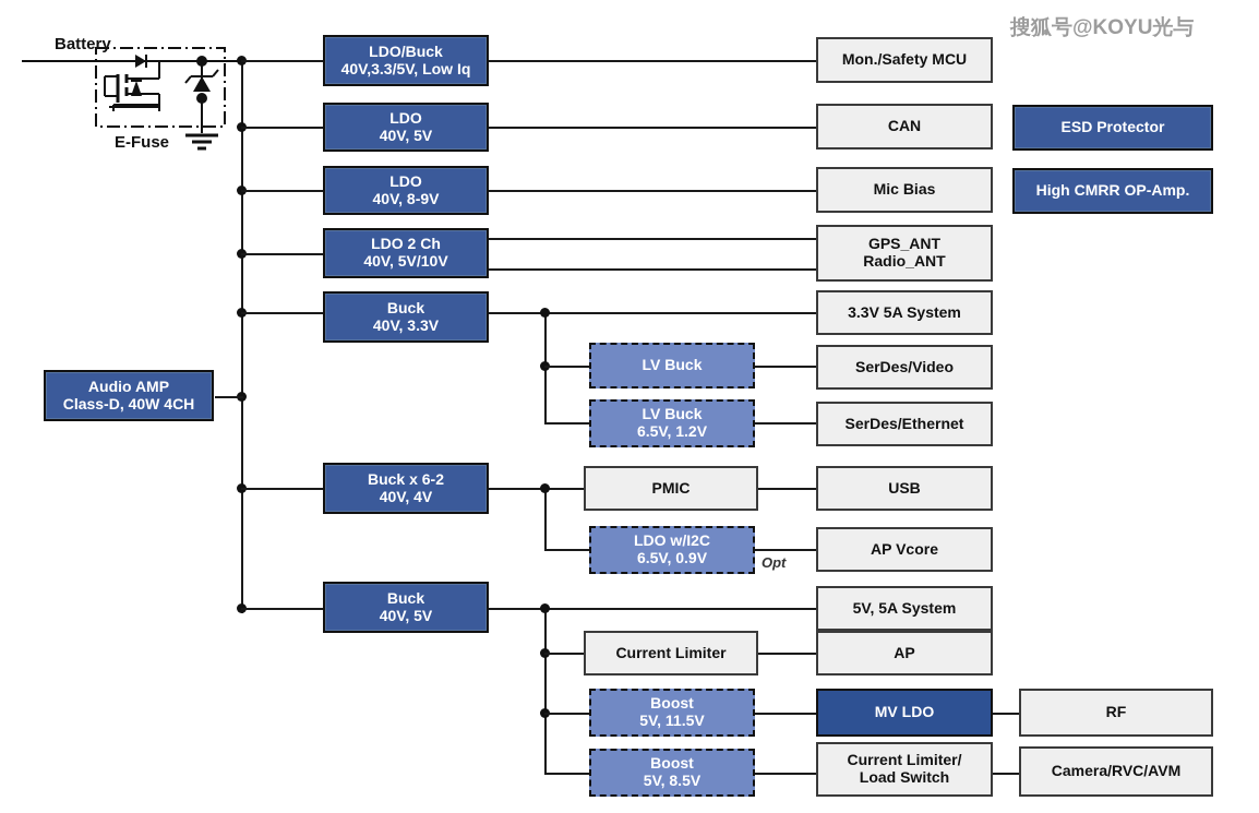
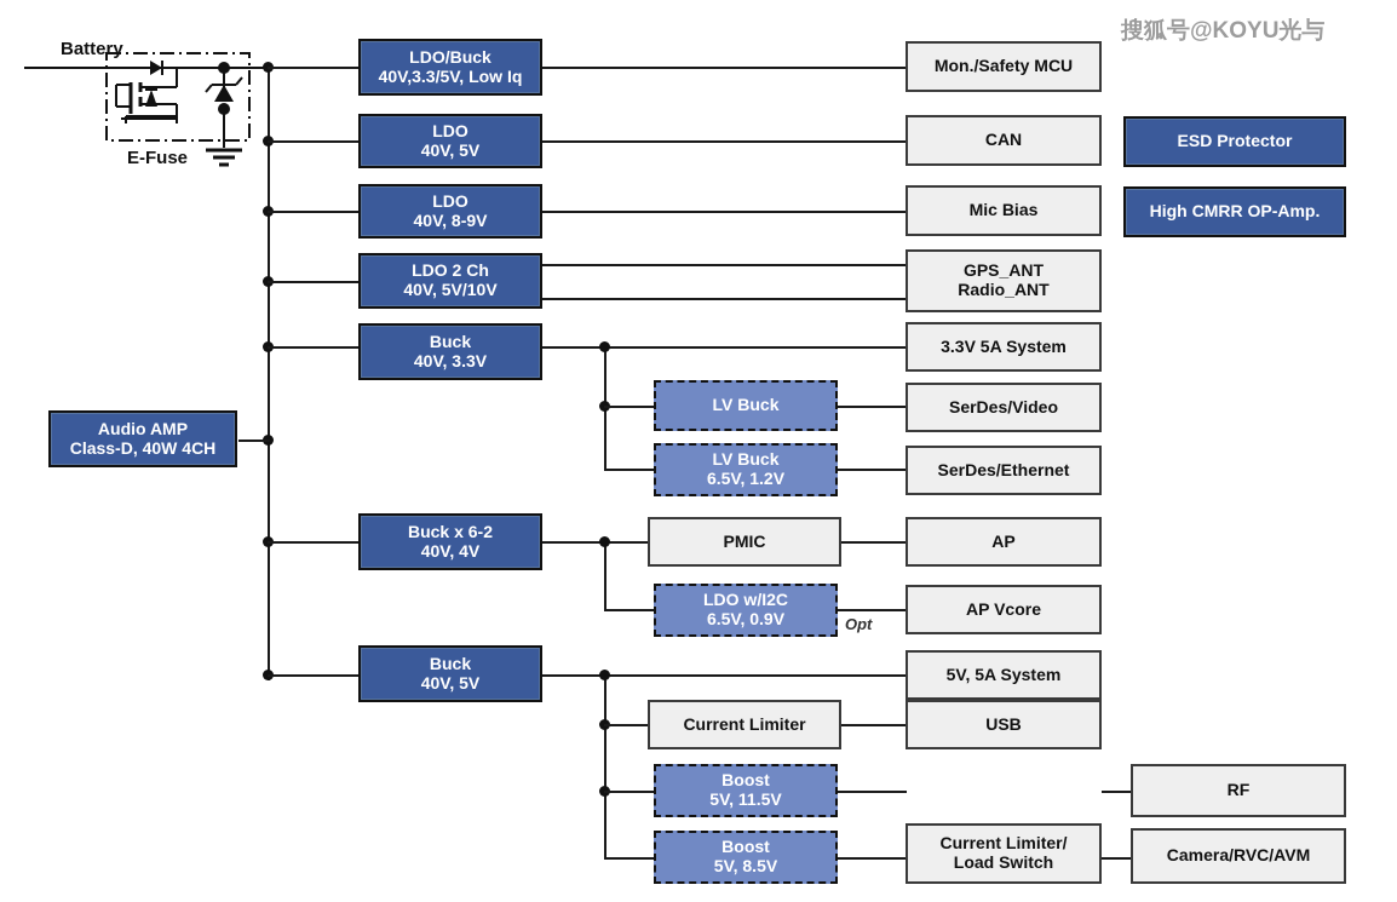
  搜狐号@KOYU光与
  Battery
  E-Fuse
  LDO/Buck
  40V,3.3/5V, Low Iq
  LDO
  40V, 5V
  LDO
  40V, 8-9V
  LDO 2 Ch
  40V, 5V/10V
  Buck
  40V, 3.3V
  Buck x 6-2
  40V, 4V
  Buck
  40V, 5V
  Audio AMP
  Class-D, 40W 4CH
  LV Buck
  LV Buck
  6.5V, 1.2V
  PMIC
  LDO w/I2C
  6.5V, 0.9V
  Opt
  Current Limiter
  Boost
  5V, 11.5V
  Boost
  5V, 8.5V
  Mon./Safety MCU
  CAN
  Mic Bias
  GPS_ANT
  Radio_ANT
  3.3V 5A System
  SerDes/Video
  SerDes/Ethernet
- USB
+ AP
  AP Vcore
  5V, 5A System
- AP
+ USB
- MV LDO
  Current Limiter/
  Load Switch
  RF
  Camera/RVC/AVM
  ESD Protector
  High CMRR OP-Amp.
